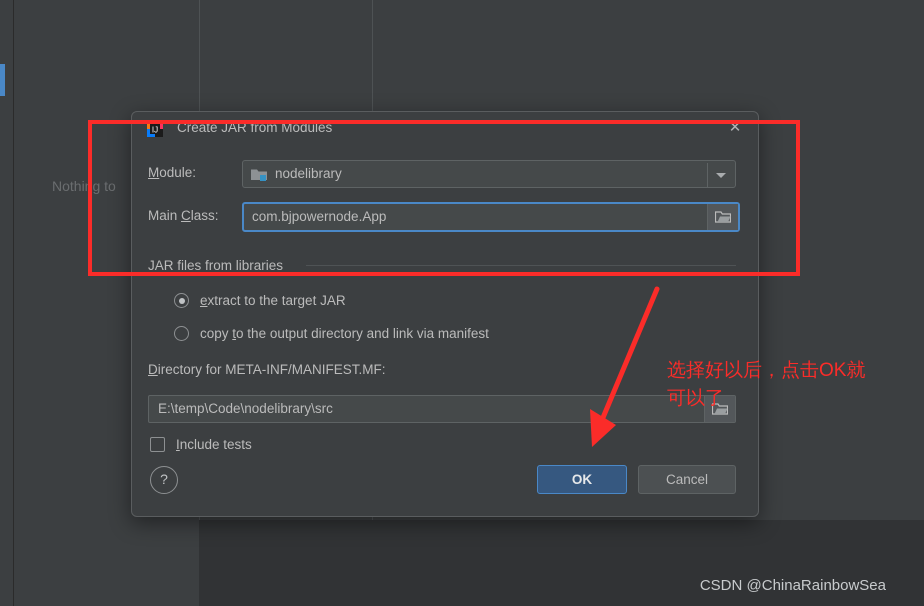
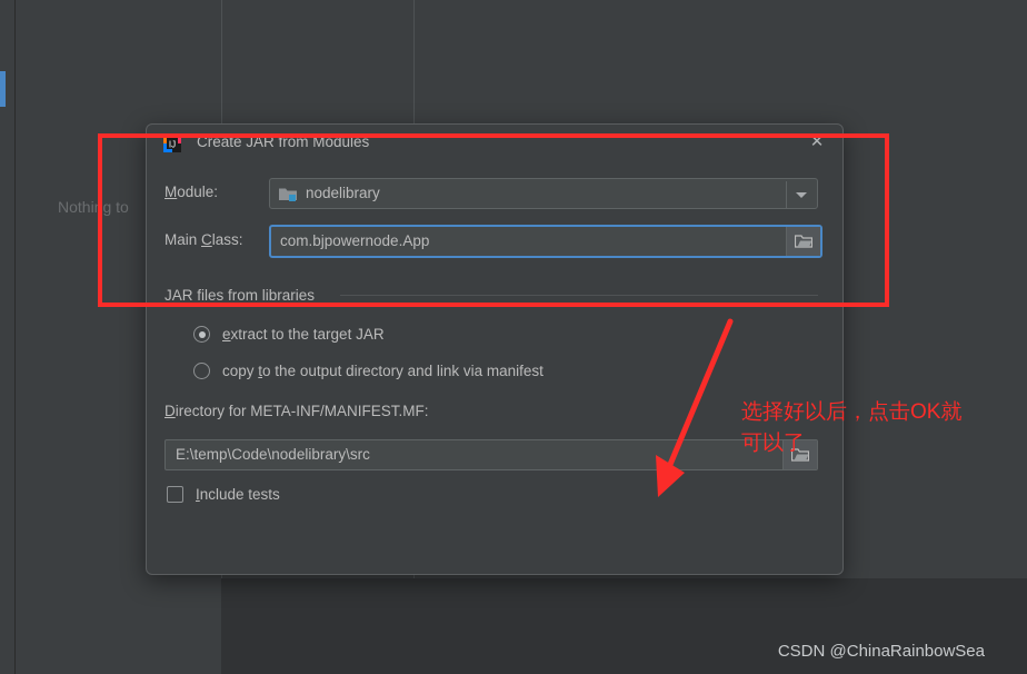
  Nothing to
  CSDN @ChinaRainbowSea
  IJ
  Create JAR from Modules
  ✕
  Module:
  nodelibrary
  Main Class:
  com.bjpowernode.App
  JAR files from libraries
  extract to the target JAR
  copy to the output directory and link via manifest
  Directory for META-INF/MANIFEST.MF:
  E:\temp\Code\nodelibrary\src
  Include tests
- ?
- OK
- Cancel
  选择好以后，点击OK就
  可以了
